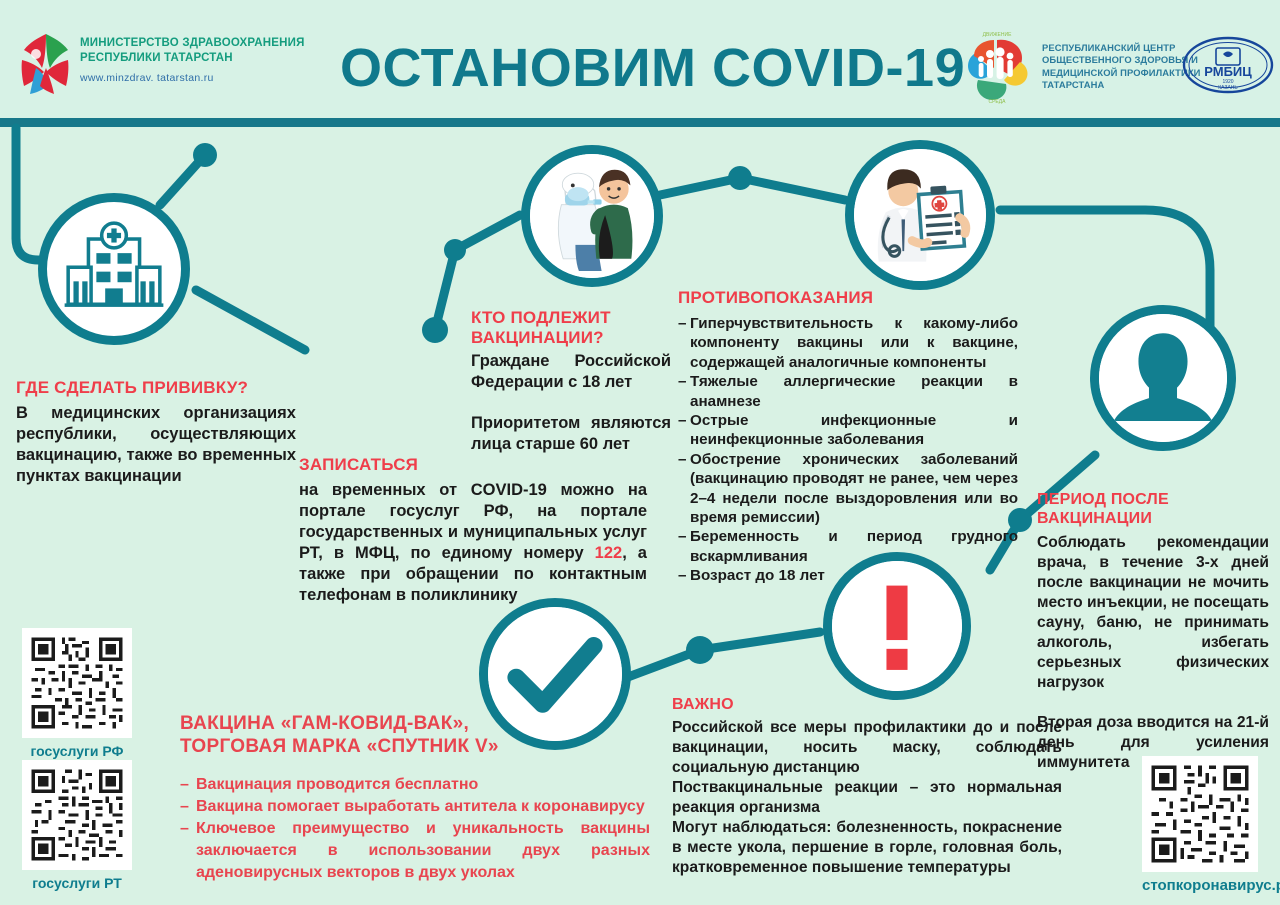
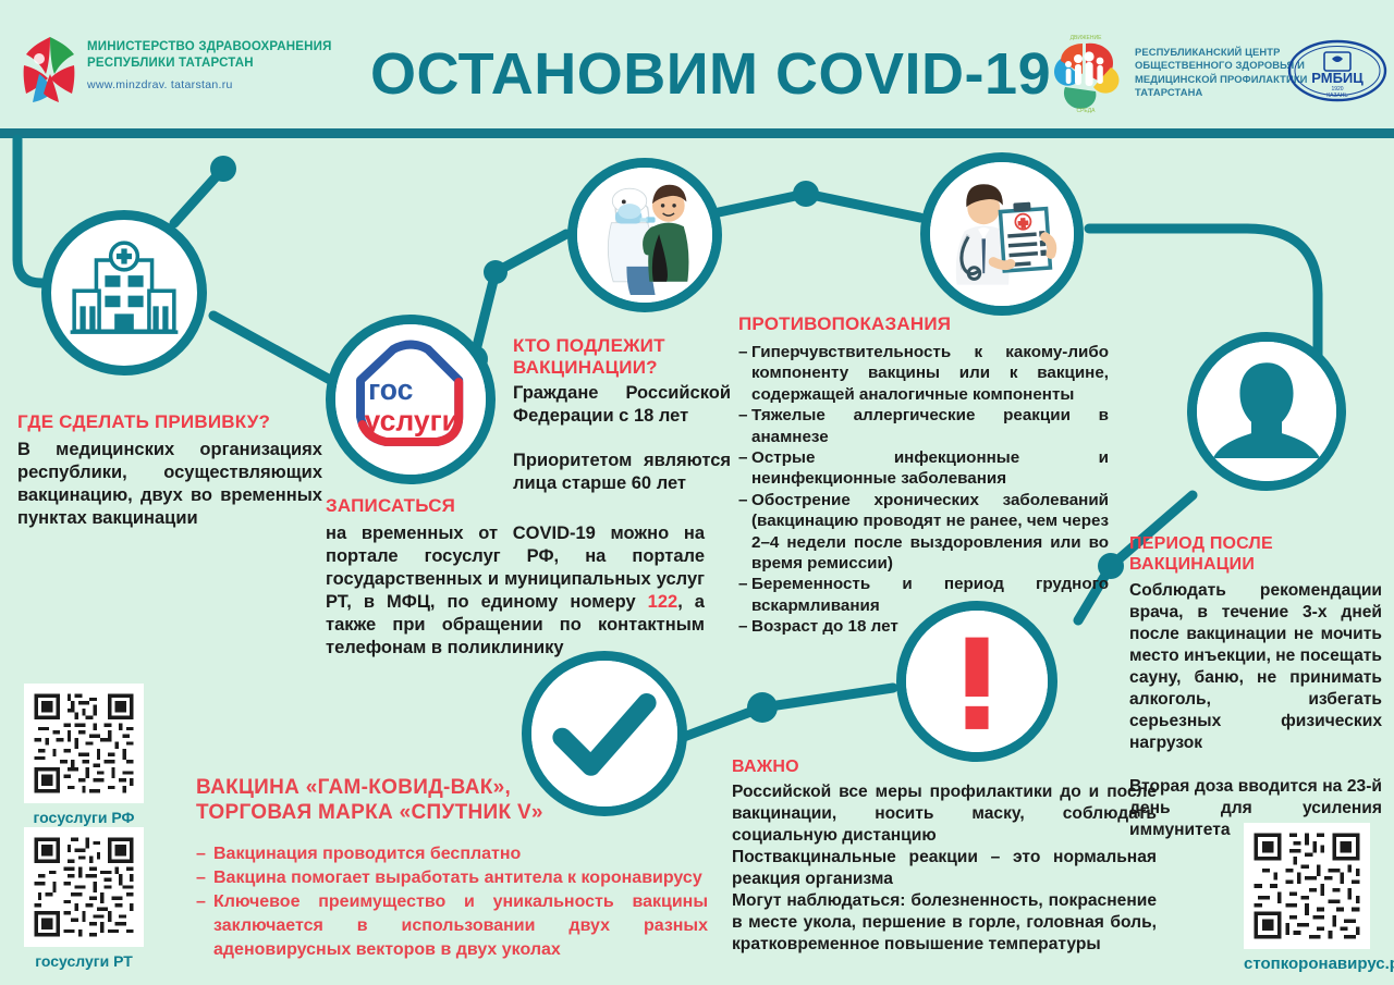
  МИНИСТЕРСТВО ЗДРАВООХРАНЕНИЯ
  РЕСПУБЛИКИ ТАТАРСТАН
  www.minzdrav. tatarstan.ru
  ОСТАНОВИМ COVID-19
  РЕСПУБЛИКАНСКИЙ ЦЕНТР ОБЩЕСТВЕННОГО ЗДОРОВЬ И МЕДИЦИНСКОЙ ПРОФИЛАКТИ ТАТАРСТАНА
  РМБИЦ
+ гос
+ услуги
  ГДЕ СДЕЛАТЬ ПРИВИВКУ?
- В медицинских организациях республики, осуществляющих вакцинацию, также во временных пунктах вакцинации
+ В медицинских организациях республики, осуществляющих вакцинацию, двух во временных пунктах вакцинации
  КТО ПОДЛЕЖИТ
  ВАКЦИНАЦИИ?
  Граждане Российской Федерации с 18 лет
  Приоритетом являются лица старше 60 лет
  ЗАПИСАТЬСЯ
  на временных от COVID-19 можно на портале госуслуг РФ, на портале государственных и муниципальных услуг РТ, в МФЦ, по единому номеру 122, а также при обращении по контактным телефонам в поликлинику
  ПРОТИВОПОКАЗАНИЯ
  –
  Гиперчувствительность к какому-либо компоненту вакцины или к вакцине, содержащей аналогичные компоненты
  –
  Тяжелые аллергические реакции в анамнезе
  –
  Острые инфекционные и неинфекционные заболевания
  –
  Обострение хронических заболеваний (вакцинацию проводят не ранее, чем через 2–4 недели после выздоровления или во время ремиссии)
  –
  Беременность и период грудного вскармливания
  –
  Возраст до 18 лет
  ПЕРИОД ПОСЛЕ ВАКЦИНАЦИИ
  Соблюдать рекомендации врача, в течение 3-х дней после вакцинации не мочить место инъекции, не посещать сауну, баню, не принимать алкоголь, избегать серьезных физических нагрузок
- Вторая доза вводится на 21-й день для усиления иммунитета
+ Вторая доза вводится на 23-й день для усиления иммунитета
  ВАЖНО
  Российской все меры профилактики до и после вакцинации, носить маску, соблюдать социальную дистанцию
  Поствакцинальные реакции – это нормальная реакция организма
  Могут наблюдаться: болезненность, покраснение в месте укола, першение в горле, головная боль, кратковременное повышение температуры
  ВАКЦИНА «ГАМ-КОВИД-ВАК»,
  ТОРГОВАЯ МАРКА «СПУТНИК V»
  –
  Вакцинация проводится бесплатно
  –
  Вакцина помогает выработать антитела к коронавирусу
  –
  Ключевое преимущество и уникальность вакцины заключается в использовании двух разных аденовирусных векторов в двух уколах
  госуслуги РФ
  госуслуги РТ
  стопкоронавирус.
